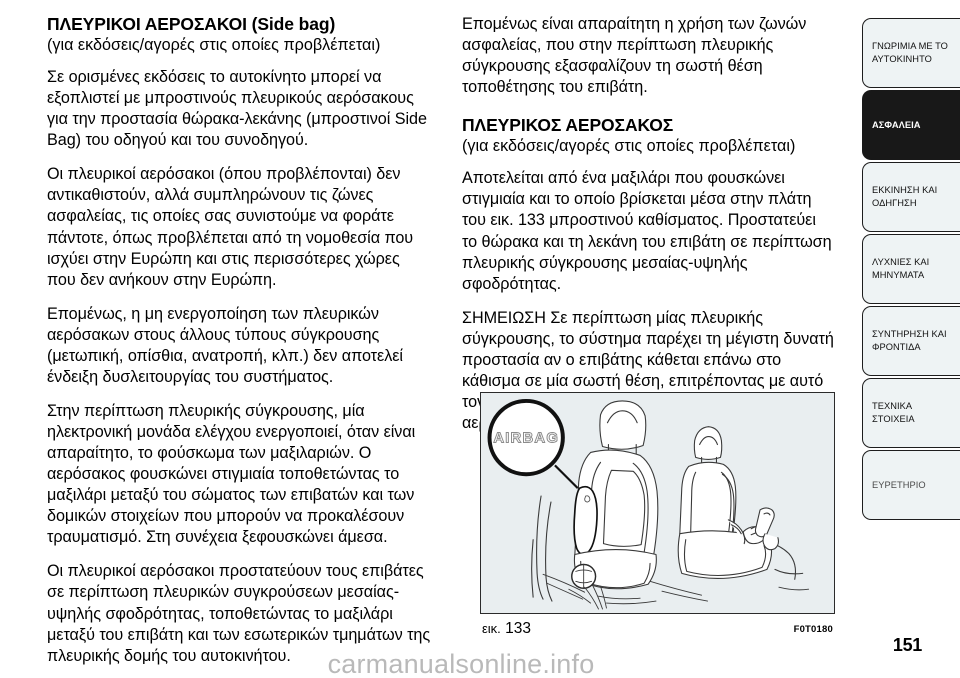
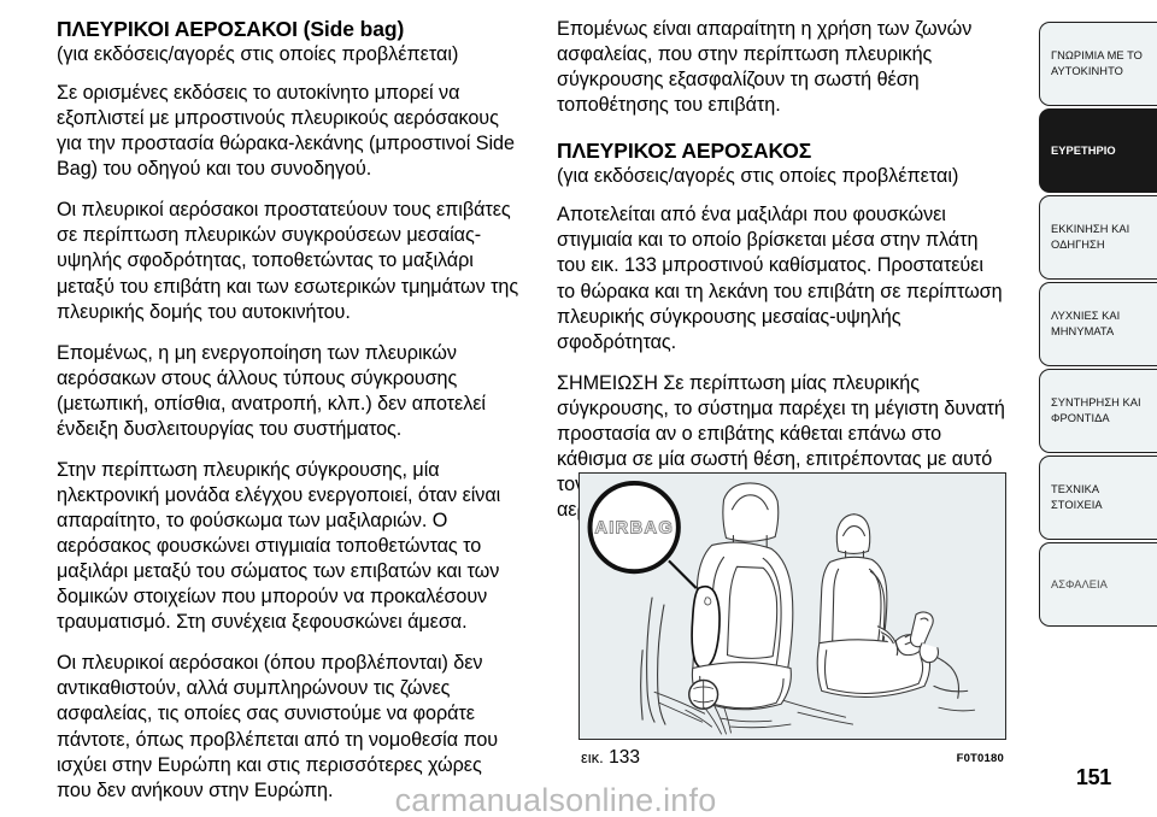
  ΠΛΕΥΡΙΚΟΙ ΑΕΡΟΣΑΚΟΙ (Side bag)
  (για εκδόσεις/αγορές στις οποίες προβλέπεται)
  Σε ορισμένες εκδόσεις το αυτοκίνητο μπορεί να εξοπλιστεί με μπροστινούς πλευρικούς αερόσακους για την προστασία θώρακα-λεκάνης (μπροστινοί Side Bag) του οδηγού και του συνοδηγού.
- Οι πλευρικοί αερόσακοι (όπου προβλέπονται) δεν αντικαθιστούν, αλλά συμπληρώνουν τις ζώνες ασφαλείας, τις οποίες σας συνιστούμε να φοράτε πάντοτε, όπως προβλέπεται από τη νομοθεσία που ισχύει στην Ευρώπη και στις περισσότερες χώρες που δεν ανήκουν στην Ευρώπη.
+ Οι πλευρικοί αερόσακοι προστατεύουν τους επιβάτες σε περίπτωση πλευρικών συγκρούσεων μεσαίας-υψηλής σφοδρότητας, τοποθετώντας το μαξιλάρι μεταξύ του επιβάτη και των εσωτερικών τμημάτων της πλευρικής δομής του αυτοκινήτου.
  Επομένως, η μη ενεργοποίηση των πλευρικών αερόσακων στους άλλους τύπους σύγκρουσης (μετωπική, οπίσθια, ανατροπή, κλπ.) δεν αποτελεί ένδειξη δυσλειτουργίας του συστήματος.
  Στην περίπτωση πλευρικής σύγκρουσης, μία ηλεκτρονική μονάδα ελέγχου ενεργοποιεί, όταν είναι απαραίτητο, το φούσκωμα των μαξιλαριών. Ο αερόσακος φουσκώνει στιγμιαία τοποθετώντας το μαξιλάρι μεταξύ του σώματος των επιβατών και των δομικών στοιχείων που μπορούν να προκαλέσουν τραυματισμό. Στη συνέχεια ξεφουσκώνει άμεσα.
- Οι πλευρικοί αερόσακοι προστατεύουν τους επιβάτες σε περίπτωση πλευρικών συγκρούσεων μεσαίας-υψηλής σφοδρότητας, τοποθετώντας το μαξιλάρι μεταξύ του επιβάτη και των εσωτερικών τμημάτων της πλευρικής δομής του αυτοκινήτου.
+ Οι πλευρικοί αερόσακοι (όπου προβλέπονται) δεν αντικαθιστούν, αλλά συμπληρώνουν τις ζώνες ασφαλείας, τις οποίες σας συνιστούμε να φοράτε πάντοτε, όπως προβλέπεται από τη νομοθεσία που ισχύει στην Ευρώπη και στις περισσότερες χώρες που δεν ανήκουν στην Ευρώπη.
  Επομένως είναι απαραίτητη η χρήση των ζωνών ασφαλείας, που στην περίπτωση πλευρικής σύγκρουσης εξασφαλίζουν τη σωστή θέση τοποθέτησης του επιβάτη.
  ΠΛΕΥΡΙΚΟΣ ΑΕΡΟΣΑΚΟΣ
  (για εκδόσεις/αγορές στις οποίες προβλέπεται)
  Αποτελείται από ένα μαξιλάρι που φουσκώνει στιγμιαία και το οποίο βρίσκεται μέσα στην πλάτη του εικ. 133 μπροστινού καθίσματος. Προστατεύει το θώρακα και τη λεκάνη του επιβάτη σε περίπτωση πλευρικής σύγκρουσης μεσαίας-υψηλής σφοδρότητας.
  ΣΗΜΕΙΩΣΗ Σε περίπτωση μίας πλευρικής σύγκρουσης, το σύστημα παρέχει τη μέγιστη δυνατή προστασία αν ο επιβάτης κάθεται επάνω στο κάθισμα σε μία σωστή θέση, επιτρέποντας με αυτό το αε
  AIRBAG
  εικ. 133
  F0T0180
  ΓΝΩΡΙΜΙΑ ΜΕ ΤΟ ΑΥΤΟΚΙΝΗΤΟ
- ΑΣΦΑΛΕΙΑ
+ ΕΥΡΕΤΗΡΙΟ
  ΕΚΚΙΝΗΣΗ ΚΑΙ ΟΔΗΓΗΣΗ
  ΛΥΧΝΙΕΣ ΚΑΙ ΜΗΝΥΜΑΤΑ
  ΣΥΝΤΗΡΗΣΗ ΚΑΙ ΦΡΟΝΤΙΔΑ
  ΤΕΧΝΙΚΑ ΣΤΟΙΧΕΙΑ
- ΕΥΡΕΤΗΡΙΟ
+ ΑΣΦΑΛΕΙΑ
  151
  carmanualsonline.info
